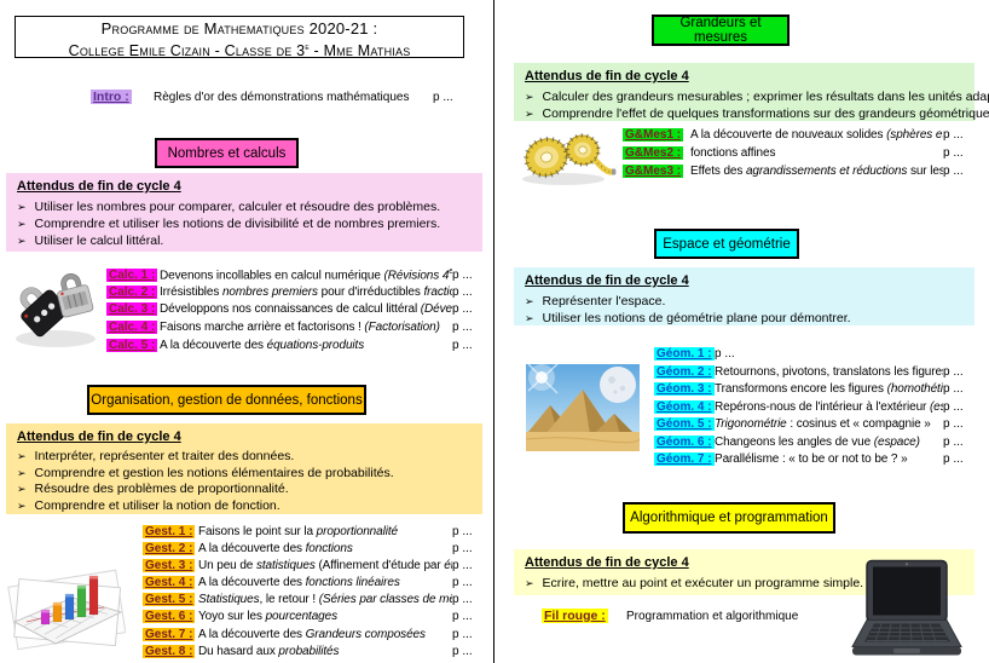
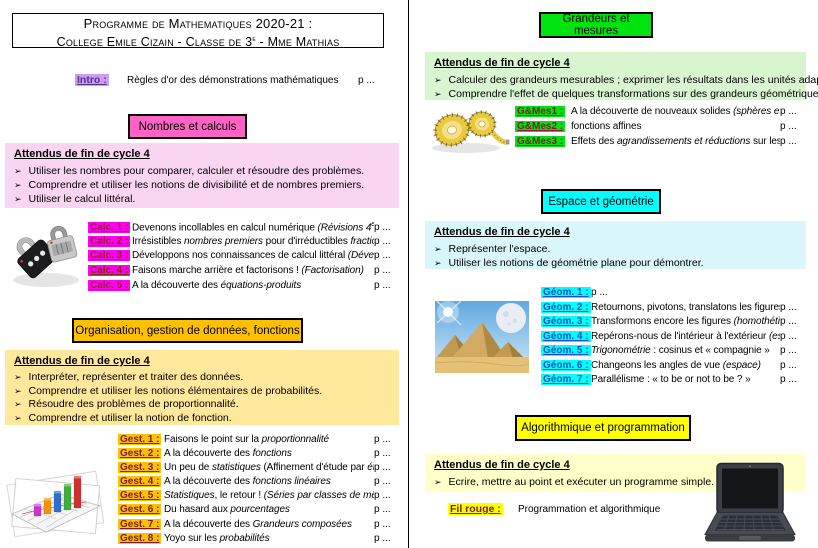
  Programme de Mathematiques 2020-21 :
  College Emile Cizain - Classe de 3 - Mme Mathias
  Intro :
  Règles d'or des démonstrations mathématiques
  p ...
  Nombres et calculs
  Attendus de fin de cycle 4
  ➢
  Utiliser les nombres pour comparer, calculer et résoudre des problèmes.
  ➢
  Comprendre et utiliser les notions de divisibilité et de nombres premiers.
  ➢
  Utiliser le calcul littéral.
  Calc. 1 :
  Devenons incollables en calcul numérique (Révisions 4
  p ...
  Calc. 2 :
  Irrésistibles nombres premiers pour d'irréductibles fracti
  p ...
  Calc. 3 :
  Développons nos connaissances de calcul littéral (Déve
  p ...
  Calc. 4 :
  Faisons marche arrière et factorisons ! (Factorisation)
  p ...
  Calc. 5 :
  A la découverte des équations-produits
  p ...
  Organisation, gestion de données, fonctions
  Attendus de fin de cycle 4
  ➢
  Interpréter, représenter et traiter des données.
  ➢
- Comprendre et gestion les notions élémentaires de probabilités.
+ Comprendre et utiliser les notions élémentaires de probabilités.
  ➢
  Résoudre des problèmes de proportionnalité.
  ➢
  Comprendre et utiliser la notion de fonction.
  Gest. 1 :
  Faisons le point sur la proportionnalité
  p ...
  Gest. 2 :
  A la découverte des fonctions
  p ...
  Gest. 3 :
  Un peu de statistiques (Affinement d'étude par é
  p ...
  Gest. 4 :
  A la découverte des fonctions linéaires
  p ...
  Gest. 5 :
  Statistiques, le retour ! (Séries par classes de m
  p ...
  Gest. 6 :
- Yoyo sur les pourcentages
+ Du hasard aux pourcentages
  p ...
  Gest. 7 :
  A la découverte des Grandeurs composées
  p ...
  Gest. 8 :
- Du hasard aux probabilités
+ Yoyo sur les probabilités
  p ...
  Grandeurs et mesures
  Attendus de fin de cycle 4
  ➢
  Calculer des grandeurs mesurables ; exprimer les résultats dans les unités ada
  ➢
  Comprendre l'effet de quelques transformations sur des grandeurs géométrique
  G&Mes1 :
  A la découverte de nouveaux solides (sphères e
  p ...
  G&Mes2 :
  fonctions affines
  p ...
  G&Mes3 :
  Effets des agrandissements et réductions sur les
  p ...
  Espace et géométrie
  Attendus de fin de cycle 4
  ➢
  Représenter l'espace.
  ➢
  Utiliser les notions de géométrie plane pour démontrer.
  Géom. 1 :
  p ...
  Géom. 2 :
  Retournons, pivotons, translatons les figure
  p ...
  Géom. 3 :
  Transformons encore les figures (homothéti
  p ...
  Géom. 4 :
  Repérons-nous de l'intérieur à l'extérieur (e
  p ...
  Géom. 5 :
  Trigonométrie : cosinus et « compagnie »
  p ...
  Géom. 6 :
  Changeons les angles de vue (espace)
  p ...
  Géom. 7 :
  Parallélisme : « to be or not to be ? »
  p ...
  Algorithmique et programmation
  Attendus de fin de cycle 4
  ➢
  Ecrire, mettre au point et exécuter un programme simple.
  Fil rouge :
  Programmation et algorithmique
